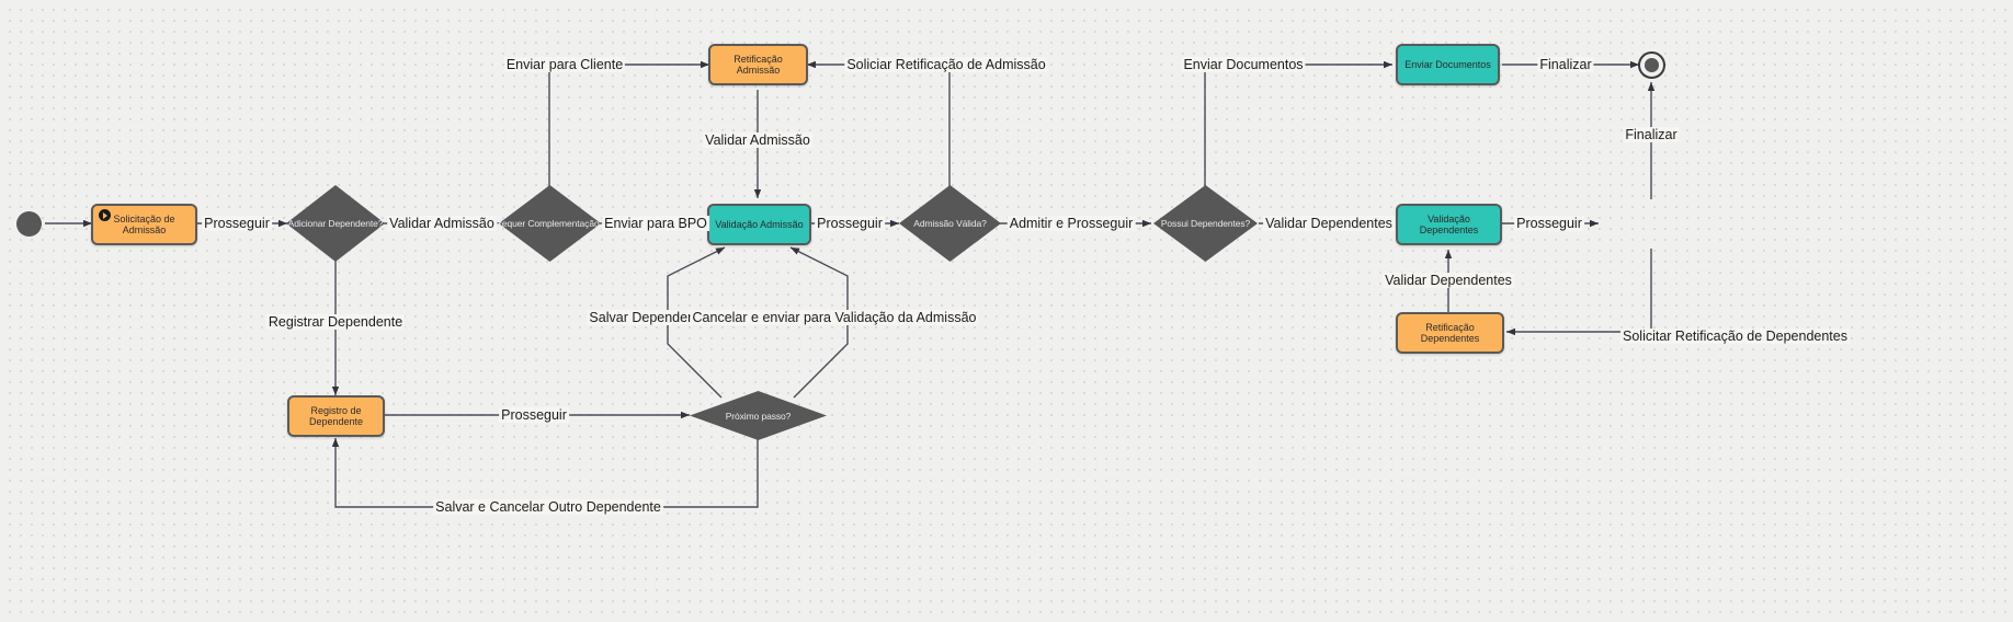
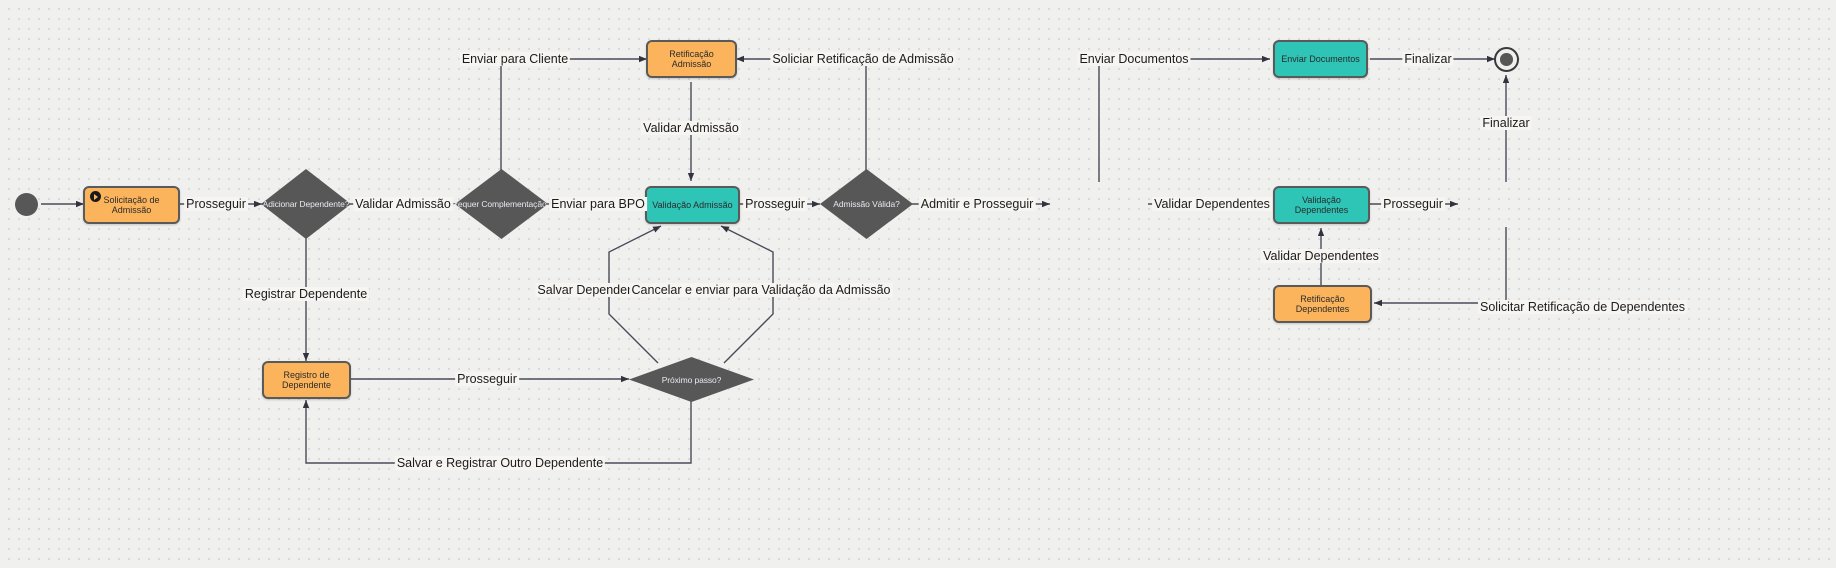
  Solicitação de Admissão
  Retificação Admissão
  Validação Admissão
  Registro de Dependente
  Enviar Documentos
  Validação Dependentes
  Retificação Dependentes
  Adicionar Dependente?
  Requer Complementação?
  Admissão Válida?
- Possui Dependentes?
  Próximo passo?
  Prosseguir
  Validar Admissão
  Enviar para BPO
  Prosseguir
  Admitir e Prosseguir
  Validar Dependentes
  Prosseguir
  Enviar para Cliente
  Soliciar Retificação de Admissão
  Validar Admissão
  Enviar Documentos
  Finalizar
  Finalizar
  Registrar Dependente
  Prosseguir
  Cancelar e enviar para Validação da Admissão
- Salvar e Cancelar Outro Dependente
+ Salvar e Registrar Outro Dependente
  Validar Dependentes
  Solicitar Retificação de Dependentes
